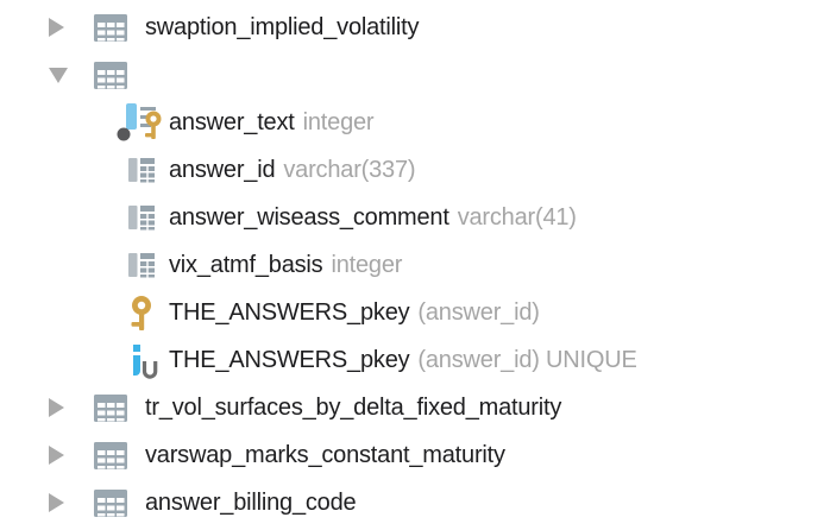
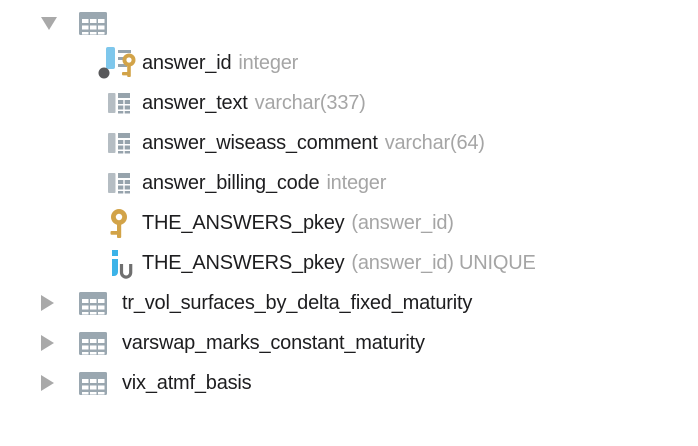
- swaption_implied_volatility
- answer_text
+ answer_id
  integer
- answer_id
+ answer_text
  varchar(337)
  answer_wiseass_comment
- varchar(41)
+ varchar(64)
- vix_atmf_basis
+ answer_billing_code
  integer
  THE_ANSWERS_pkey
  (answer_id)
  THE_ANSWERS_pkey
  (answer_id) UNIQUE
  tr_vol_surfaces_by_delta_fixed_maturity
  varswap_marks_constant_maturity
- answer_billing_code
+ vix_atmf_basis
